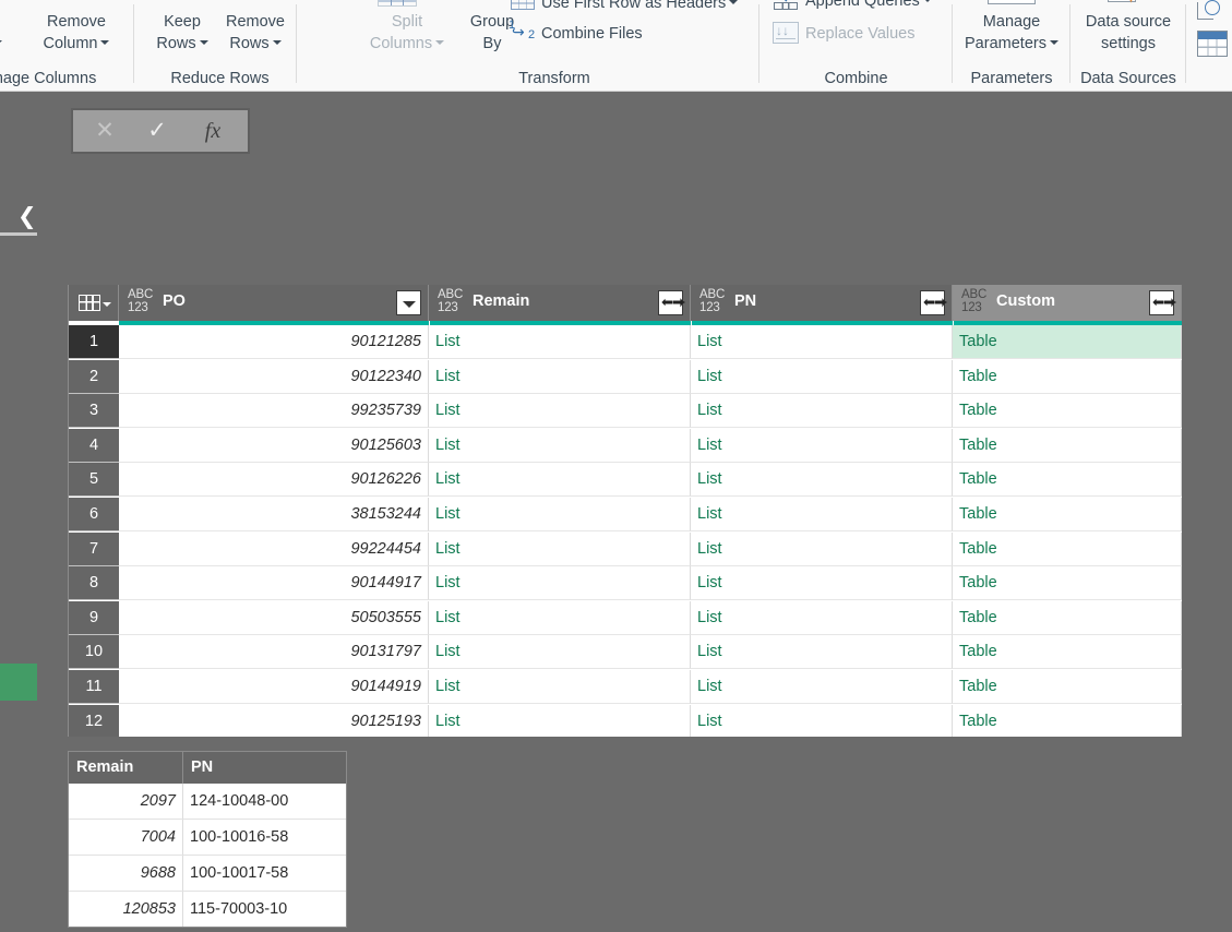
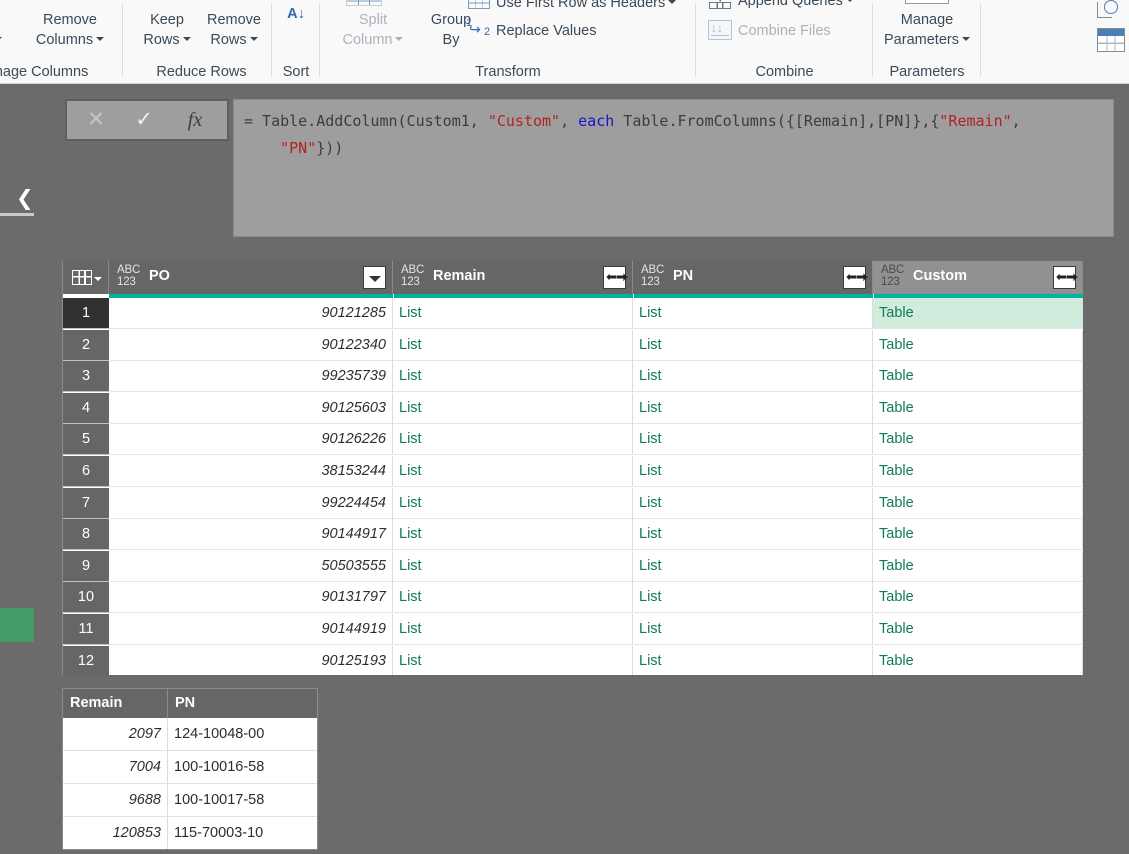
  Remove
- Column
+ Columns
  age Columns
  Keep
  Rows
  Remove
  Rows
  Reduce Rows
+ A↓
+ Sort
  Split
- Columns
+ Column
  Group
  By
  Use First Row as Headers
  1
  ↪
  2
- Combine Files
+ Replace Values
  Transform
  Append Queries
  ↓↓
- Replace Values
+ Combine Files
  Combine
  Manage
  Parameters
  Parameters
- Data source
- settings
- Data Sources
  ❮
  ✕
  ✓
  fx
+ = Table.AddColumn(Custom1, "Custom", each Table.FromColumns({[Remain],[PN]},{"Remain",
+ "PN"}))
  ABC
  123
  PO
  ABC
  123
  Remain
  ⬅⮕
  ABC
  123
  PN
  ⬅⮕
  ABC
  123
  Custom
  ⬅⮕
  1
  90121285
  List
  List
  Table
  2
  90122340
  List
  List
  Table
  3
  99235739
  List
  List
  Table
  4
  90125603
  List
  List
  Table
  5
  90126226
  List
  List
  Table
  6
  38153244
  List
  List
  Table
  7
  99224454
  List
  List
  Table
  8
  90144917
  List
  List
  Table
  9
  50503555
  List
  List
  Table
  10
  90131797
  List
  List
  Table
  11
  90144919
  List
  List
  Table
  12
  90125193
  List
  List
  Table
  Remain
  PN
  2097
  124-10048-00
  7004
  100-10016-58
  9688
  100-10017-58
  120853
  115-70003-10
